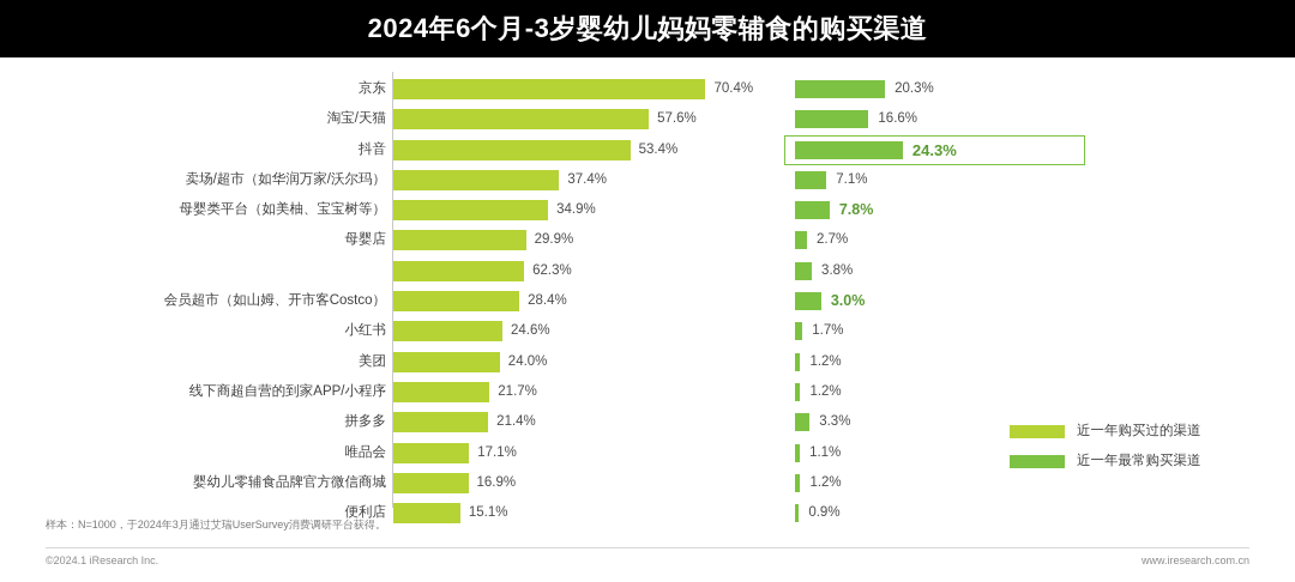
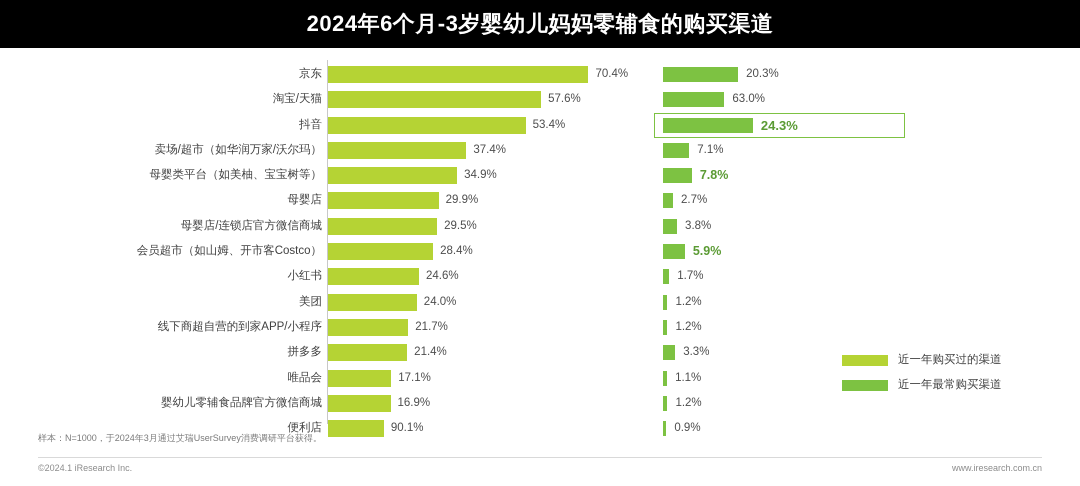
  2024年6个月-3岁婴幼儿妈妈零辅食的购买渠道
  京东
  70.4%
  20.3%
  淘宝/天猫
  57.6%
- 16.6%
+ 63.0%
  抖音
  53.4%
  24.3%
  卖场/超市（如华润万家/沃尔玛）
  37.4%
  7.1%
  母婴类平台（如美柚、宝宝树等）
  34.9%
  7.8%
  母婴店
  29.9%
  2.7%
+ 母婴店/连锁店官方微信商城
- 62.3%
+ 29.5%
  3.8%
  会员超市（如山姆、开市客Costco）
  28.4%
- 3.0%
+ 5.9%
  小红书
  24.6%
  1.7%
  美团
  24.0%
  1.2%
  线下商超自营的到家APP/小程序
  21.7%
  1.2%
  拼多多
  21.4%
  3.3%
  唯品会
  17.1%
  1.1%
  婴幼儿零辅食品牌官方微信商城
  16.9%
  1.2%
  便利店
- 15.1%
+ 90.1%
  0.9%
  近一年购买过的渠道
  近一年最常购买渠道
  样本：N=1000，于2024年3月通过艾瑞UserSurvey消费调研平台获得。
  ©2024.1 iResearch Inc.
  www.iresearch.com.cn
